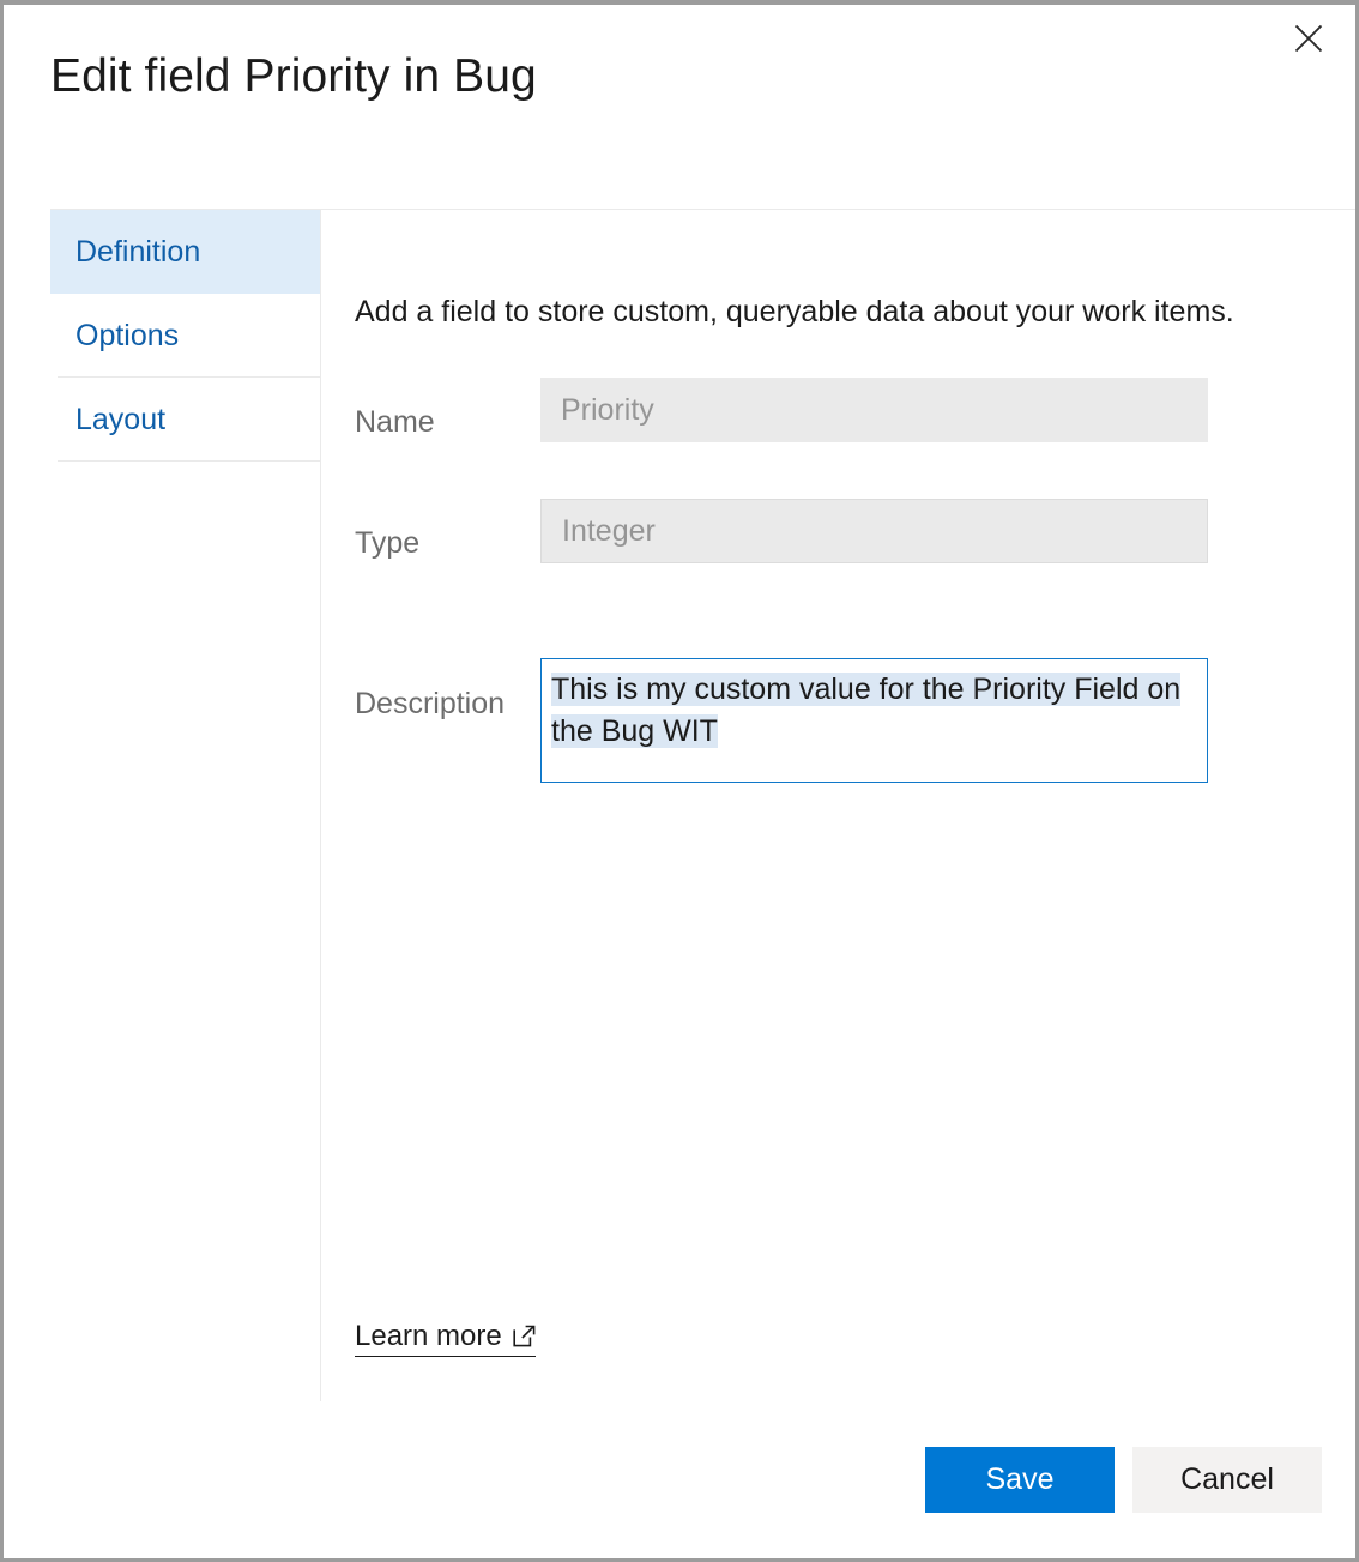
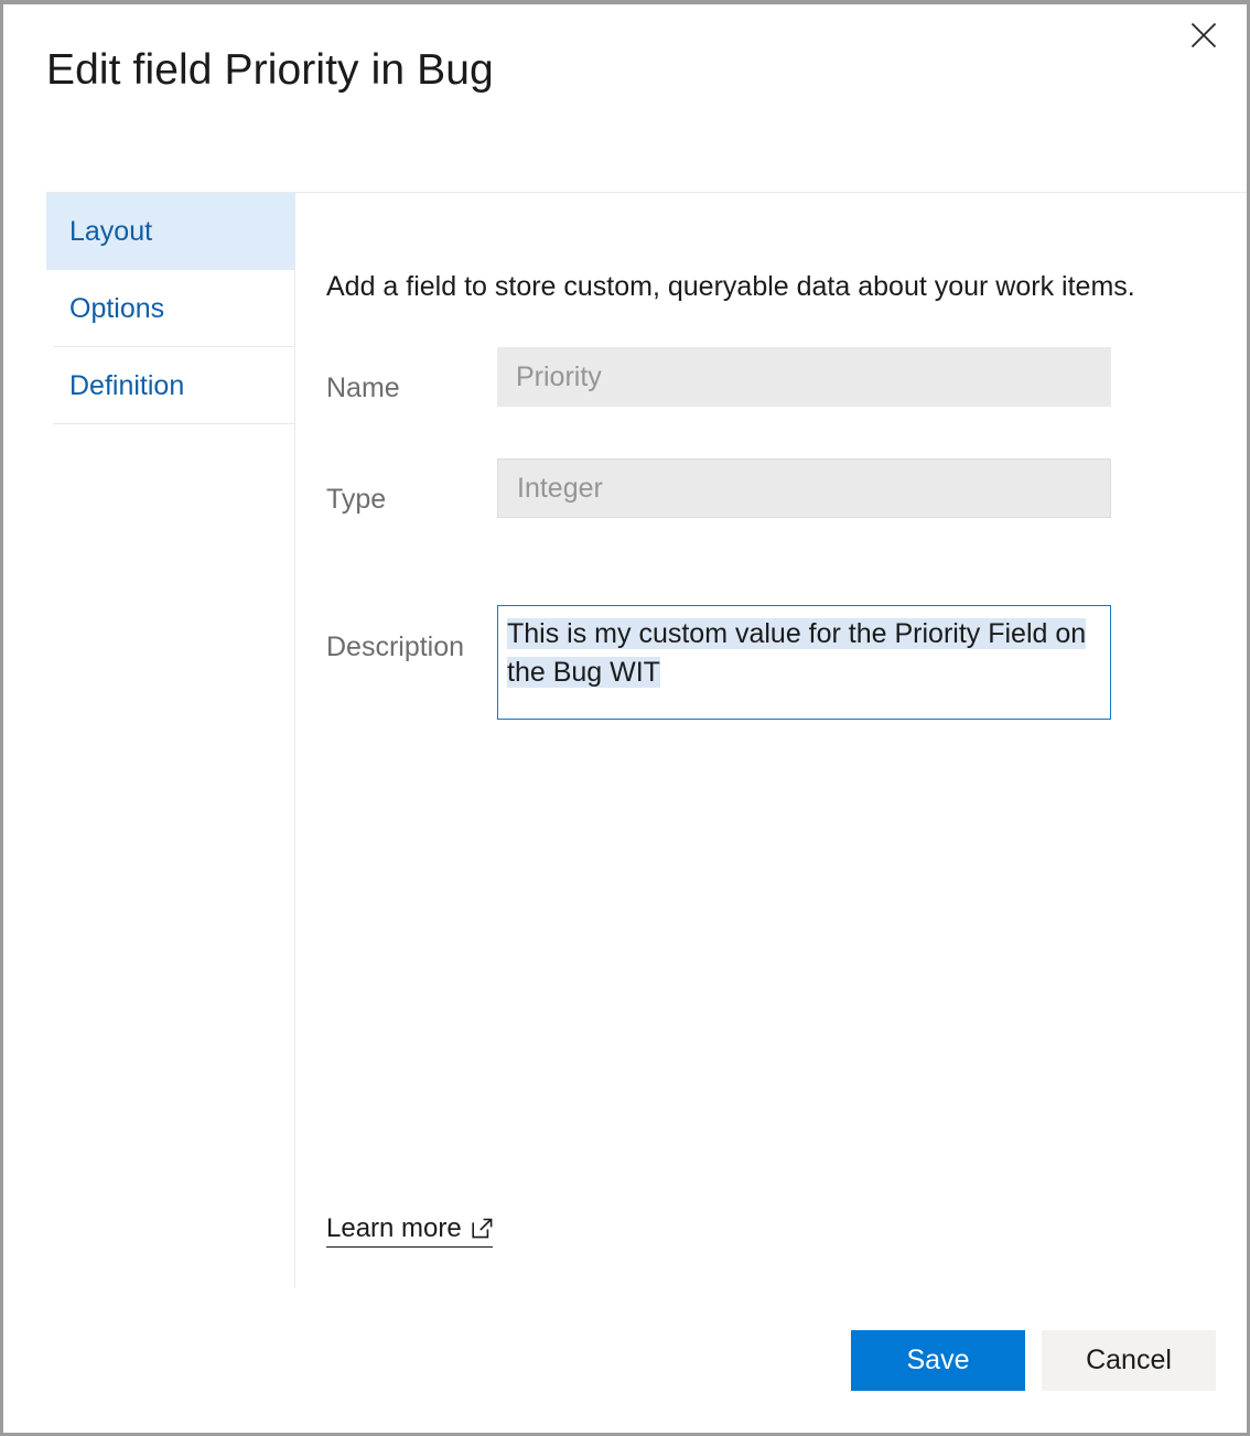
  Edit field Priority in Bug
- Definition
+ Layout
  Options
- Layout
+ Definition
  Add a field to store custom, queryable data about your work items.
  Name
  Priority
  Type
  Integer
  Description
  This is my custom value for the Priority Field on the Bug WIT
  Learn more
  Save
  Cancel
